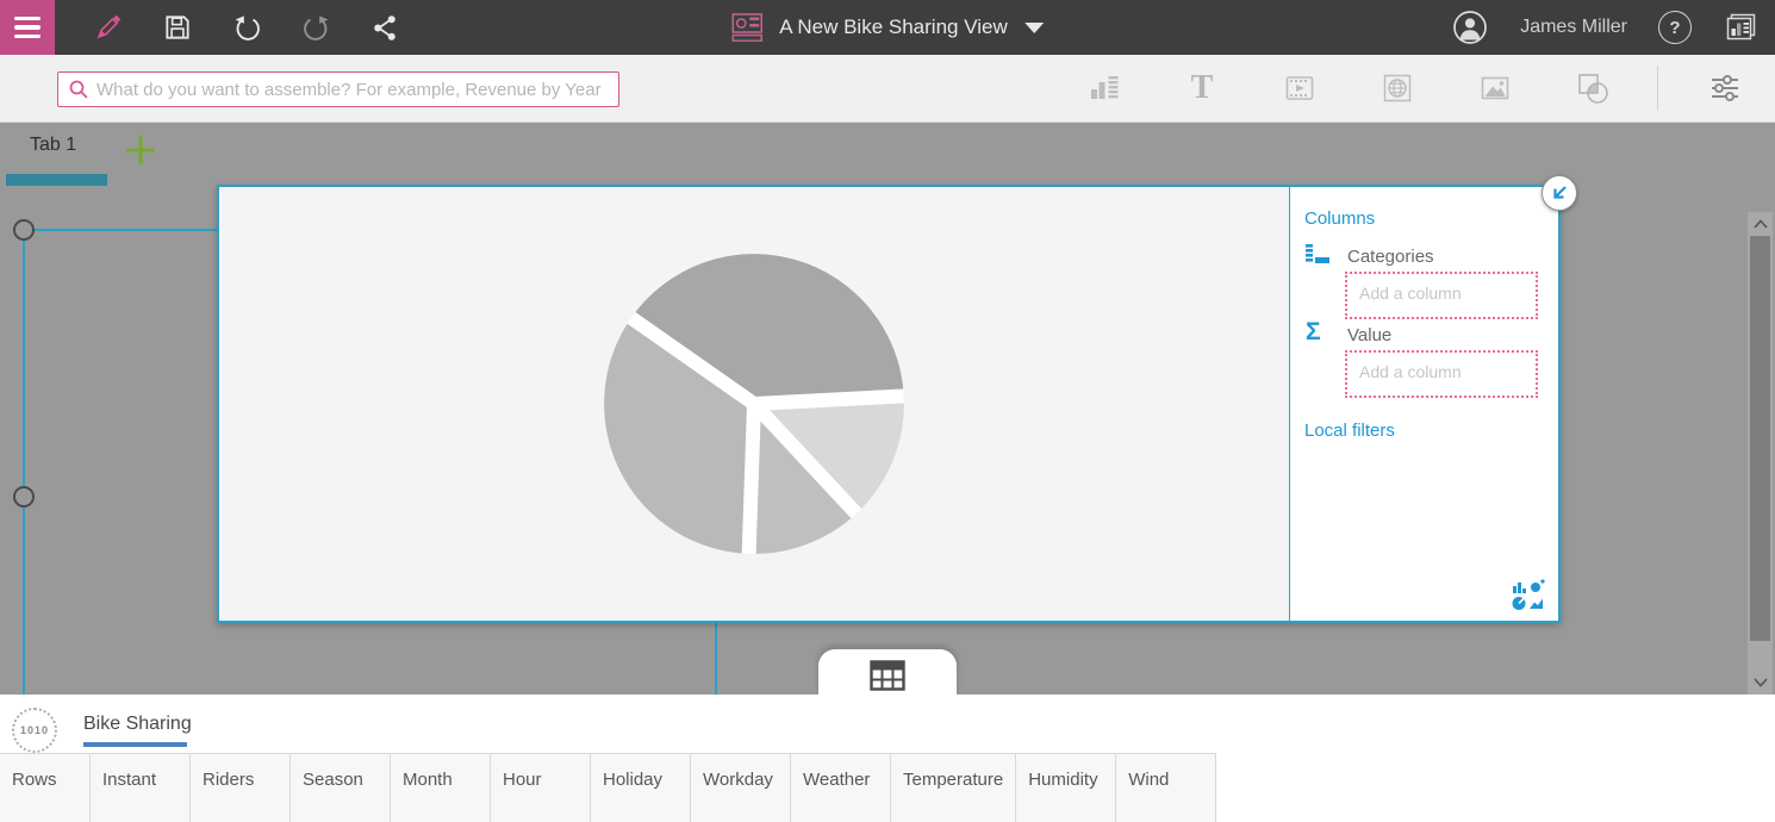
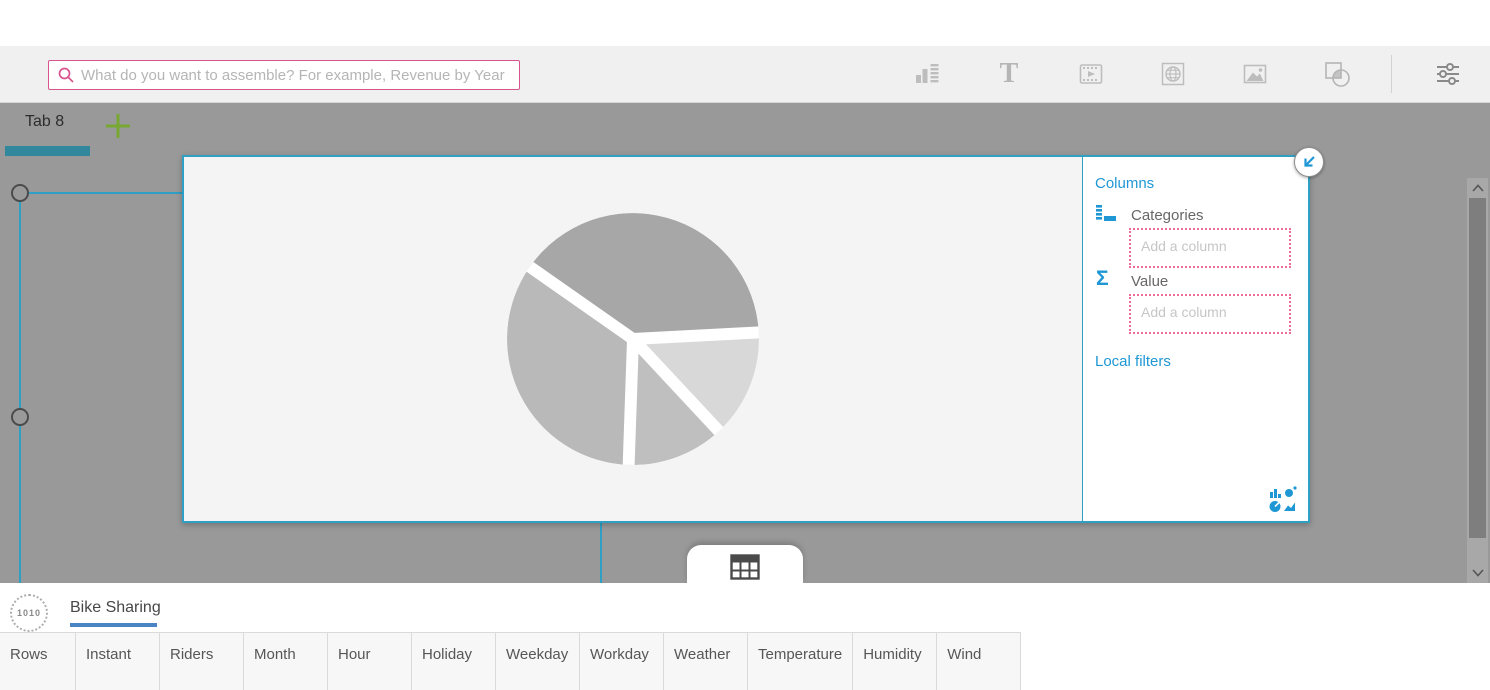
- A New Bike Sharing View
- James Miller
- ?
  What do you want to assemble? For example, Revenue by Year
  T
- Tab 1
+ Tab 8
  Columns
  Categories
  Add a column
  Σ
  Value
  Add a column
  Local filters
  1010
  Bike Sharing
  Rows
  Instant
  Riders
- Season
  Month
  Hour
  Holiday
+ Weekday
  Workday
  Weather
  Temperature
  Humidity
  Wind
